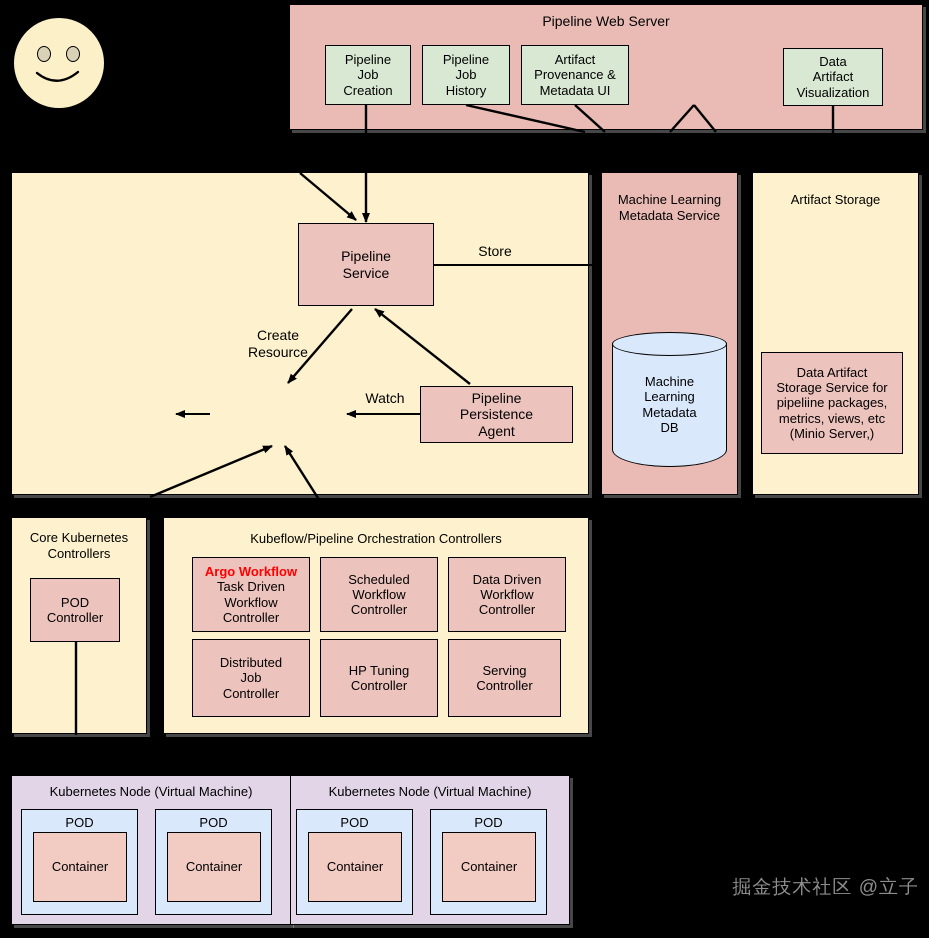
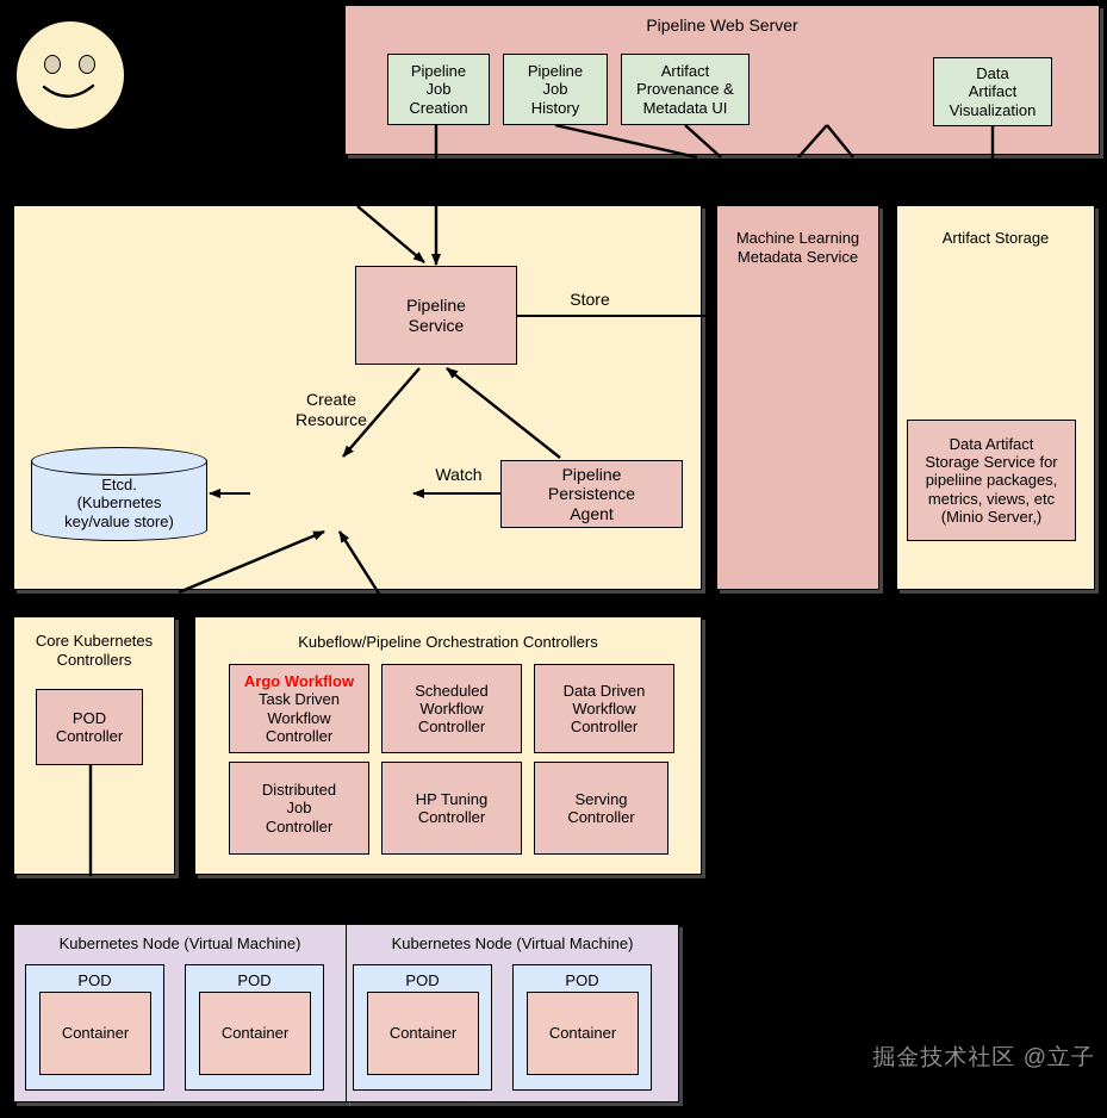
  Pipeline Web Server
  Pipeline
  Job
  Creation
  Pipeline
  Job
  History
  Artifact
  Provenance &
  Metadata UI
  Data
  Artifact
  Visualization
  Pipeline
  Service
  Pipeline
  Persistence
  Agent
+ Etcd.
+ (Kubernetes
+ key/value store)
  Store
  Create
  Resource
  Watch
  Machine Learning
  Metadata Service
- Machine
- Learning
- Metadata
- DB
  Artifact Storage
  Data Artifact
  Storage Service for
  pipeliine packages,
  metrics, views, etc
  (Minio Server,)
  Core Kubernetes
  Controllers
  POD
  Controller
  Kubeflow/Pipeline Orchestration Controllers
  Argo Workflow
  Task Driven
  Workflow
  Controller
  Scheduled
  Workflow
  Controller
  Data Driven
  Workflow
  Controller
  Distributed
  Job
  Controller
  HP Tuning
  Controller
  Serving
  Controller
  Kubernetes Node (Virtual Machine)
  POD
  Container
  POD
  Container
  Kubernetes Node (Virtual Machine)
  POD
  Container
  POD
  Container
  掘金技术社区 @立子
